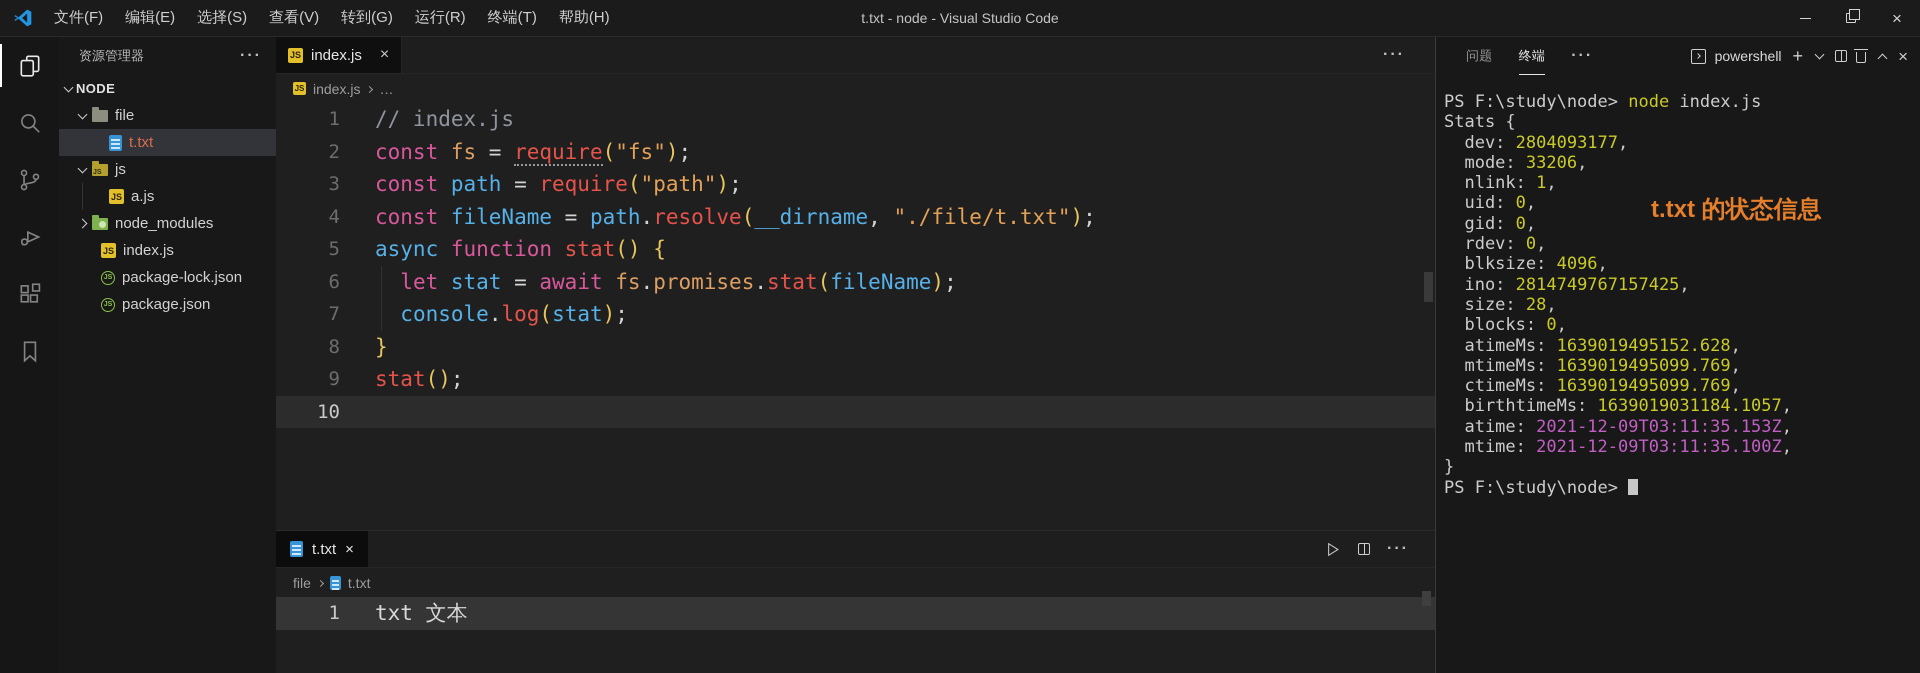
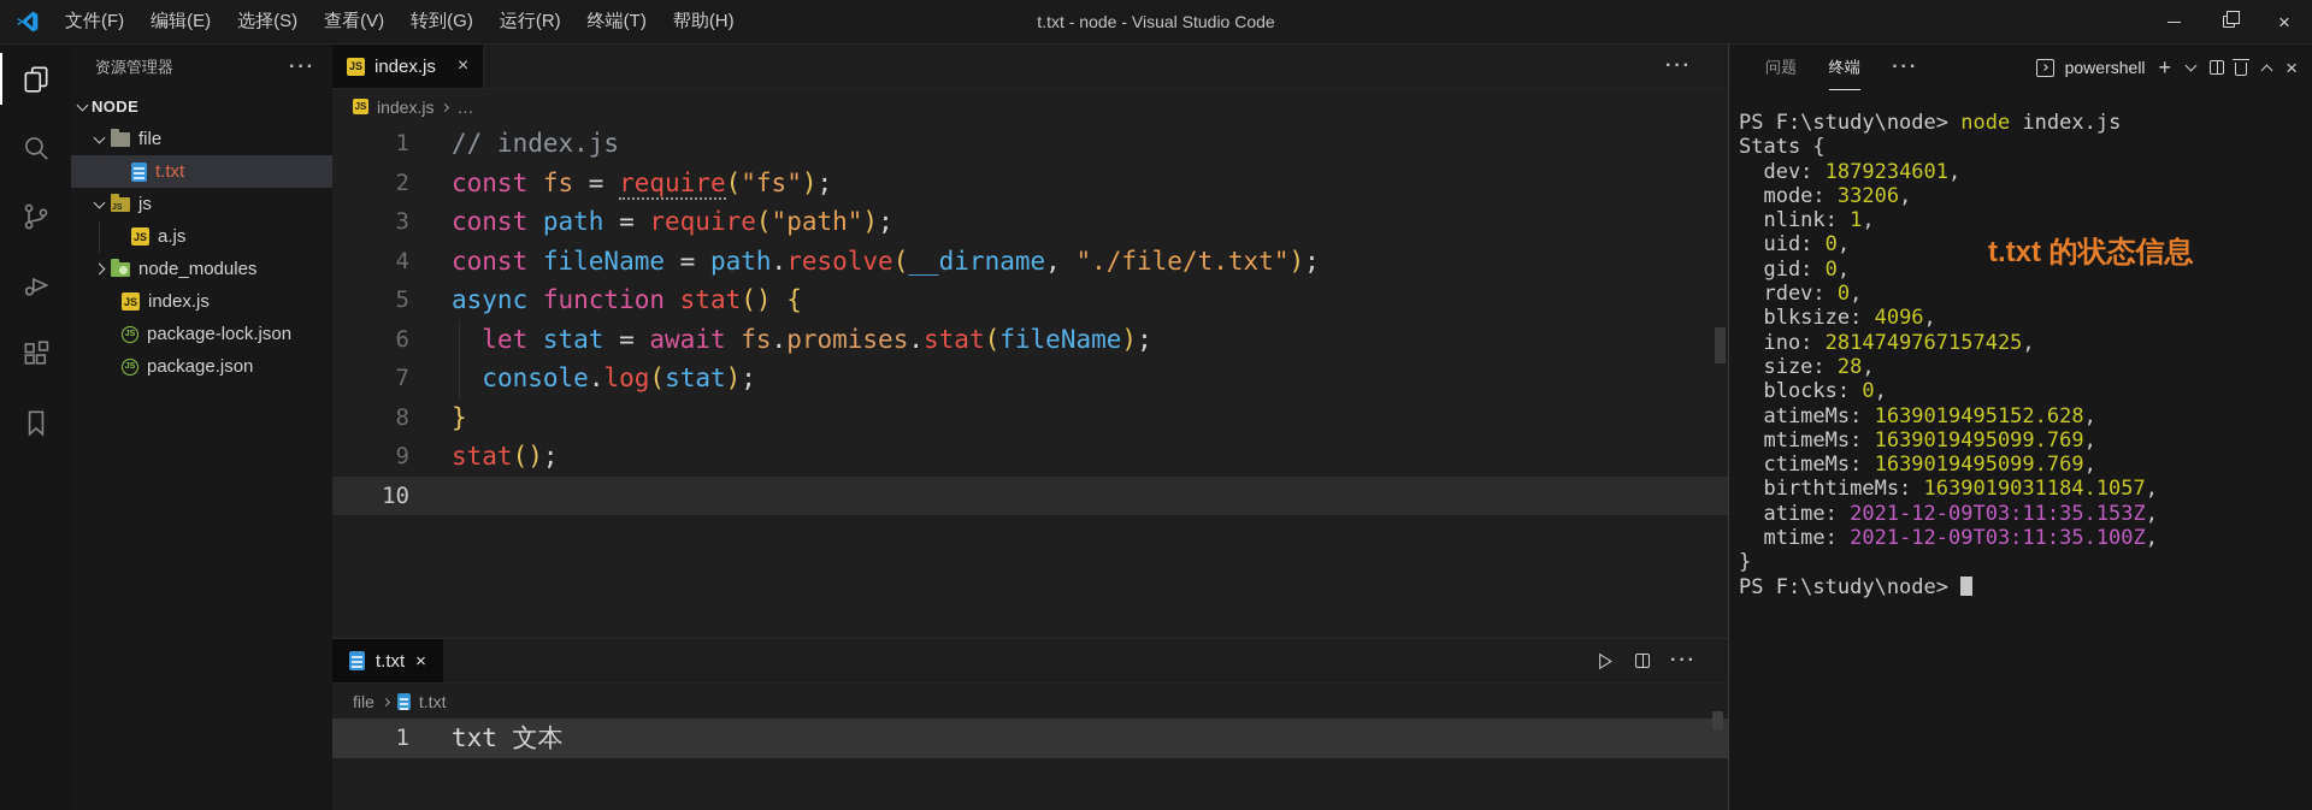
  文件(F)
  编辑(E)
  选择(S)
  查看(V)
  转到(G)
  运行(R)
  终端(T)
  帮助(H)
  t.txt - node - Visual Studio Code
  ×
  资源管理器
  ···
  NODE
  file
  t.txt
  js
  JS
  a.js
  node_modules
  JS
  index.js
  package-lock.json
  package.json
  JS
  index.js
  ×
  ···
  JS
  index.js
  …
  1
  // index.js
  2
  const fs = require("fs");
  3
  const path = require("path");
  4
  const fileName = path.resolve(__dirname, "./file/t.txt");
  5
  async function stat() {
  6
  let stat = await fs.promises.stat(fileName);
  7
  console.log(stat);
  8
  }
  9
  stat();
  10
  t.txt
  ×
  ···
  file
  t.txt
  1
  txt 文本
  问题
  终端
  ···
  powershell
  +
  ×
  PS F:\study\node> node index.js
  Stats {
- dev: 2804093177,
+ dev: 1879234601,
  mode: 33206,
  nlink: 1,
  uid: 0,
  gid: 0,
  rdev: 0,
  blksize: 4096,
  ino: 2814749767157425,
  size: 28,
  blocks: 0,
  atimeMs: 1639019495152.628,
  mtimeMs: 1639019495099.769,
  ctimeMs: 1639019495099.769,
  birthtimeMs: 1639019031184.1057,
  atime: 2021-12-09T03:11:35.153Z,
  mtime: 2021-12-09T03:11:35.100Z,
  }
  PS F:\study\node>
  t.txt 的状态信息
